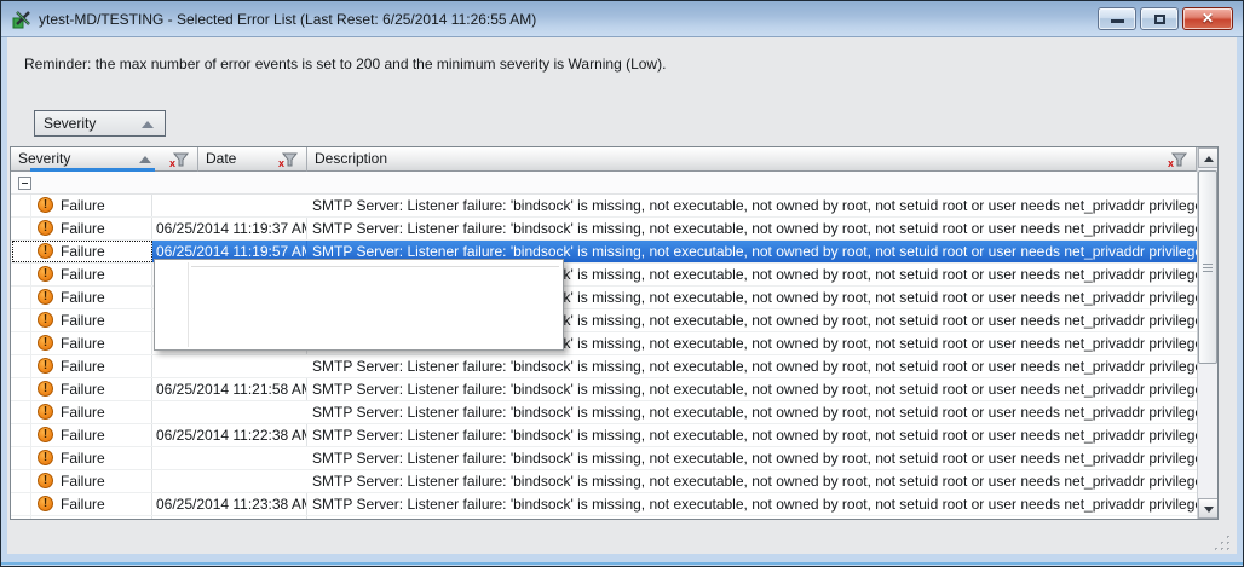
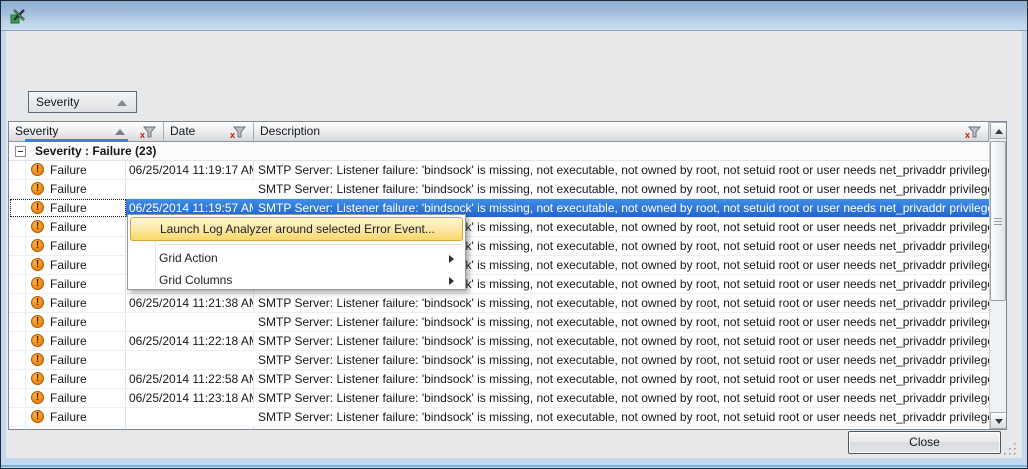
- ytest-MD/TESTING - Selected Error List (Last Reset: 6/25/2014 11:26:55 AM)
- ✕
- Reminder: the max number of error events is set to 200 and the minimum severity is Warning (Low).
  Severity
  Severity
  x
  Date
  x
  Description
  x
+ Severity : Failure (23)
  Failure
+ 06/25/2014 11:19:17 AM
  SMTP Server: Listener failure: 'bindsock' is missing, not executable, not owned by root, not setuid root or user needs net_privaddr privileg
  Failure
- 06/25/2014 11:19:37 AM
  SMTP Server: Listener failure: 'bindsock' is missing, not executable, not owned by root, not setuid root or user needs net_privaddr privileg
  Failure
  06/25/2014 11:19:57 A
  SMTP Server: Listener failure: 'bindsock' is missing, not executable, not owned by root, not setuid root or user needs net_privaddr privileg
  Failure
  Failure
  Failure
  Failure
  Failure
+ 06/25/2014 11:21:38 AM
  SMTP Server: Listener failure: 'bindsock' is missing, not executable, not owned by root, not setuid root or user needs net_privaddr privileg
  Failure
- 06/25/2014 11:21:58 AM
  SMTP Server: Listener failure: 'bindsock' is missing, not executable, not owned by root, not setuid root or user needs net_privaddr privileg
  Failure
+ 06/25/2014 11:22:18 AM
  SMTP Server: Listener failure: 'bindsock' is missing, not executable, not owned by root, not setuid root or user needs net_privaddr privileg
  Failure
- 06/25/2014 11:22:38 AM
  SMTP Server: Listener failure: 'bindsock' is missing, not executable, not owned by root, not setuid root or user needs net_privaddr privileg
  Failure
+ 06/25/2014 11:22:58 AM
  SMTP Server: Listener failure: 'bindsock' is missing, not executable, not owned by root, not setuid root or user needs net_privaddr privileg
  Failure
+ 06/25/2014 11:23:18 AM
  SMTP Server: Listener failure: 'bindsock' is missing, not executable, not owned by root, not setuid root or user needs net_privaddr privileg
  Failure
- 06/25/2014 11:23:38 AM
  SMTP Server: Listener failure: 'bindsock' is missing, not executable, not owned by root, not setuid root or user needs net_privaddr privileg
+ Launch Log Analyzer around selected Error Event...
+ Grid Action
+ Grid Columns
+ Close
